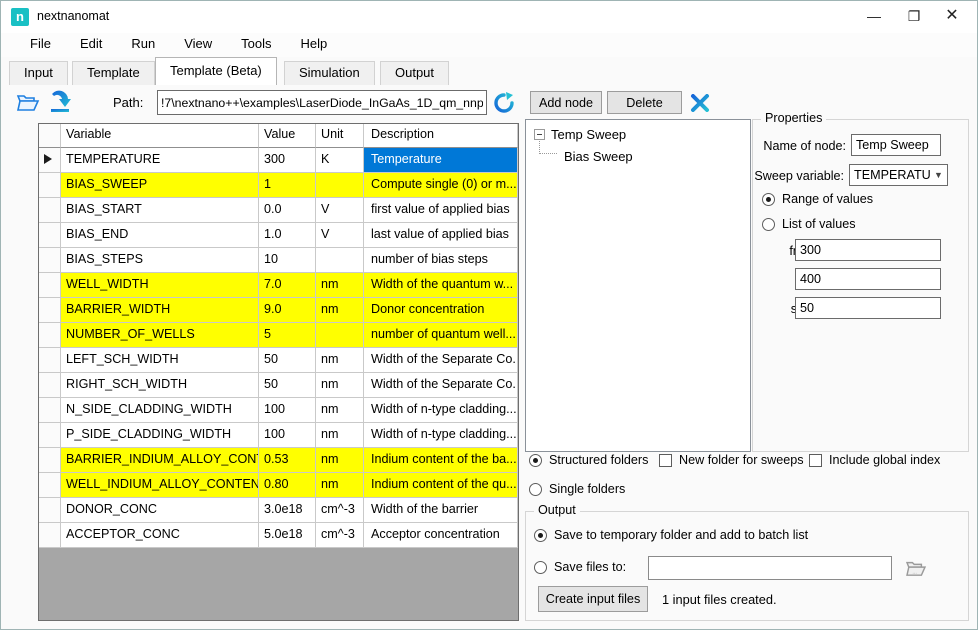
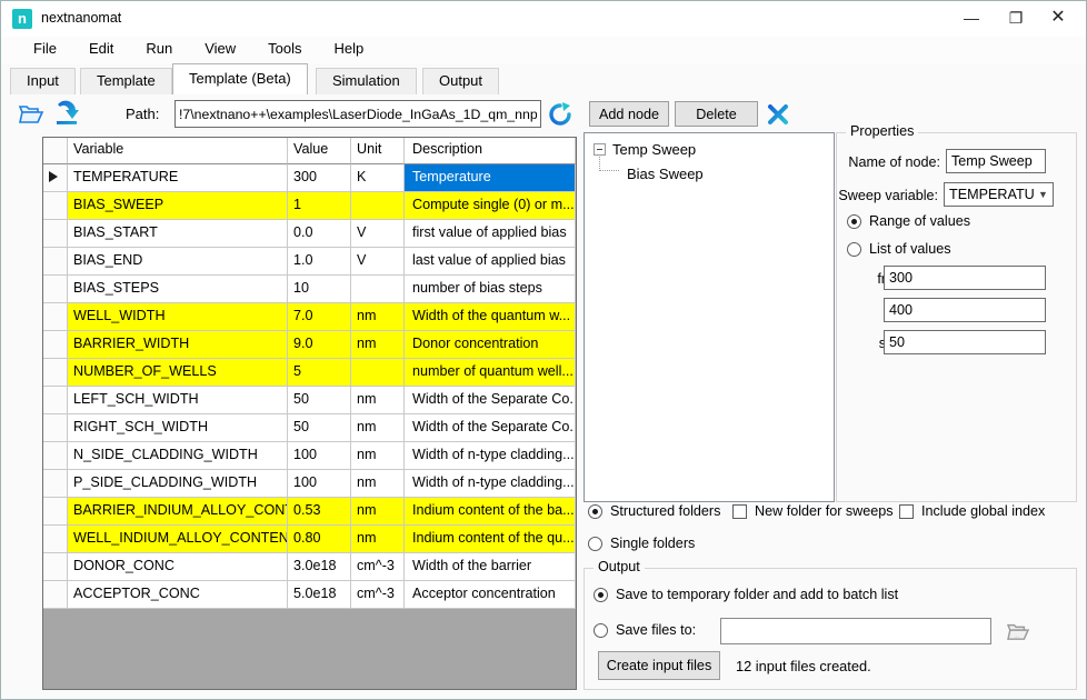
  n
  nextnanomat
  —
  ❐
  ✕
  File
  Edit
  Run
  View
  Tools
  Help
  Input
  Template
  Template (Beta)
  Simulation
  Output
  Path:
  !7\nextnano++\examples\LaserDiode_InGaAs_1D_qm_nnp
  Variable
  Value
  Unit
  Description
  TEMPERATURE
  300
  K
  Temperature
  BIAS_SWEEP
  1
  Compute single (0) or m...
  BIAS_START
  0.0
  V
  first value of applied bias
  BIAS_END
  1.0
  V
  last value of applied bias
  BIAS_STEPS
  10
  number of bias steps
  WELL_WIDTH
  7.0
  nm
  Width of the quantum w...
  BARRIER_WIDTH
  9.0
  nm
  Donor concentration
  NUMBER_OF_WELLS
  5
  number of quantum well...
  LEFT_SCH_WIDTH
  50
  nm
  Width of the Separate Co..
  RIGHT_SCH_WIDTH
  50
  nm
  Width of the Separate Co..
  N_SIDE_CLADDING_WIDTH
  100
  nm
  Width of n-type cladding...
  P_SIDE_CLADDING_WIDTH
  100
  nm
  Width of n-type cladding...
  BARRIER_INDIUM_ALLOY_CON
  0.53
  nm
  Indium content of the ba...
  WELL_INDIUM_ALLOY_CONTEN
  0.80
  nm
  Indium content of the qu...
  DONOR_CONC
  3.0e18
  cm^-3
  Width of the barrier
  ACCEPTOR_CONC
  5.0e18
  cm^-3
  Acceptor concentration
  Add node
  Delete
  Temp Sweep
  Bias Sweep
  Properties
  Name of node:
  Temp Sweep
  Sweep variable:
  TEMPERATU
  ▼
  Range of values
  List of values
  300
  400
  50
  Structured folders
  New folder for sweeps
  Include global index
  Single folders
  Output
  Save to temporary folder and add to batch list
  Save files to:
  Create input files
- 1 input files created.
+ 12 input files created.
